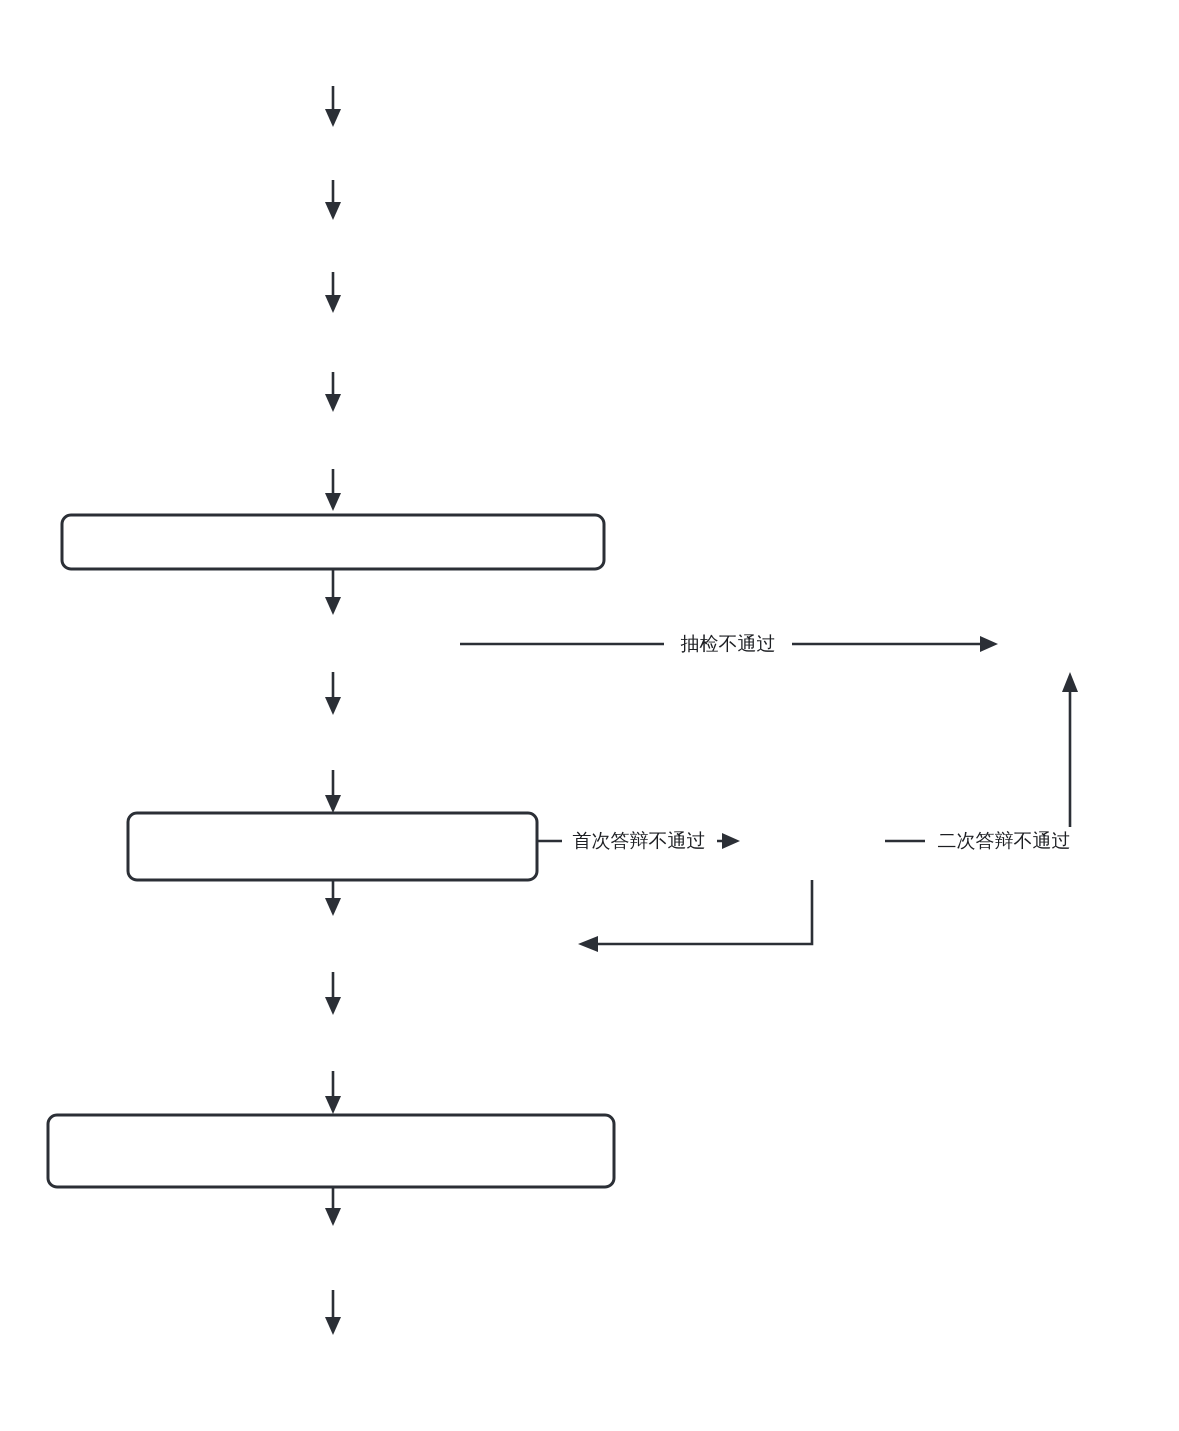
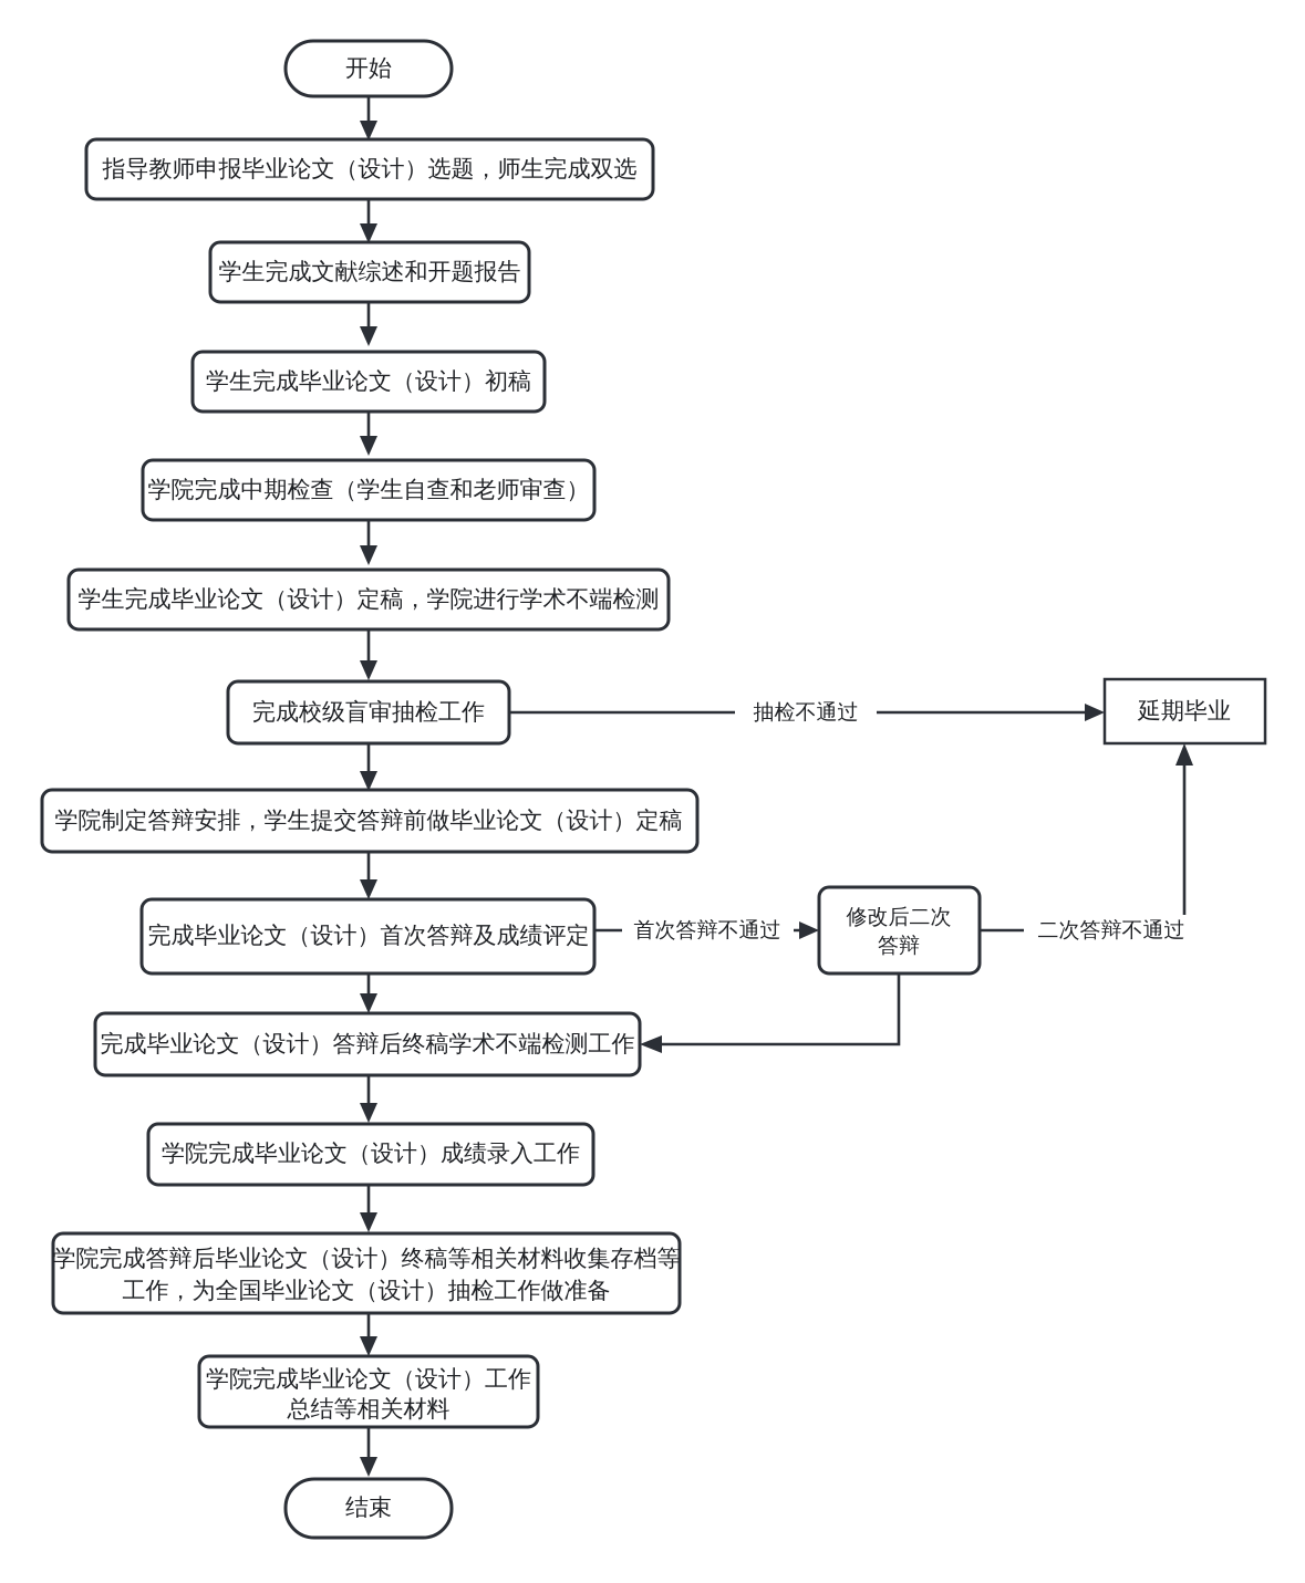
  抽检不通过
  首次答辩不通过
  二次答辩不通过
+ 开始
+ 指导教师申报毕业论文（设计）选题，师生完成双选
+ 学生完成文献综述和开题报告
+ 学生完成毕业论文（设计）初稿
+ 学院完成中期检查（学生自查和老师审查）
+ 学生完成毕业论文（设计）定稿，学院进行学术不端检测
+ 完成校级盲审抽检工作
+ 延期毕业
+ 学院制定答辩安排，学生提交答辩前做毕业论文（设计）定稿
+ 完成毕业论文（设计）首次答辩及成绩评定
+ 修改后二次
+ 答辩
+ 完成毕业论文（设计）答辩后终稿学术不端检测工作
+ 学院完成毕业论文（设计）成绩录入工作
+ 学院完成答辩后毕业论文（设计）终稿等相关材料收集存档等
+ 工作，为全国毕业论文（设计）抽检工作做准备
+ 学院完成毕业论文（设计）工作
+ 总结等相关材料
+ 结束
